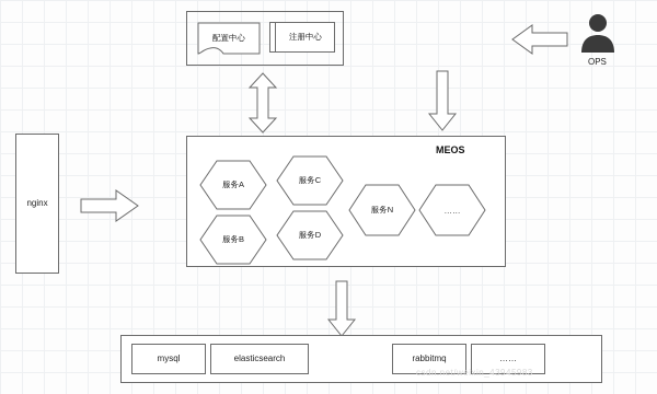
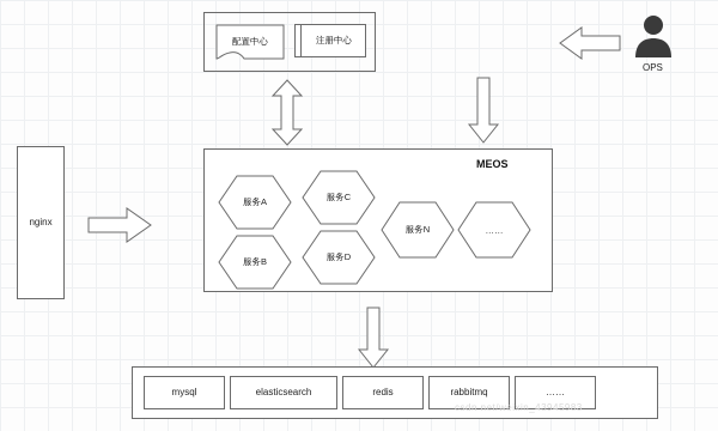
  nginx
  配置中心
  注册中心
  OPS
  MEOS
  服务A
  服务C
  服务N
  服务B
  服务D
  ……
  mysql
  elasticsearch
+ redis
  rabbitmq
  ……
  csdn.net/weixin_43945983
